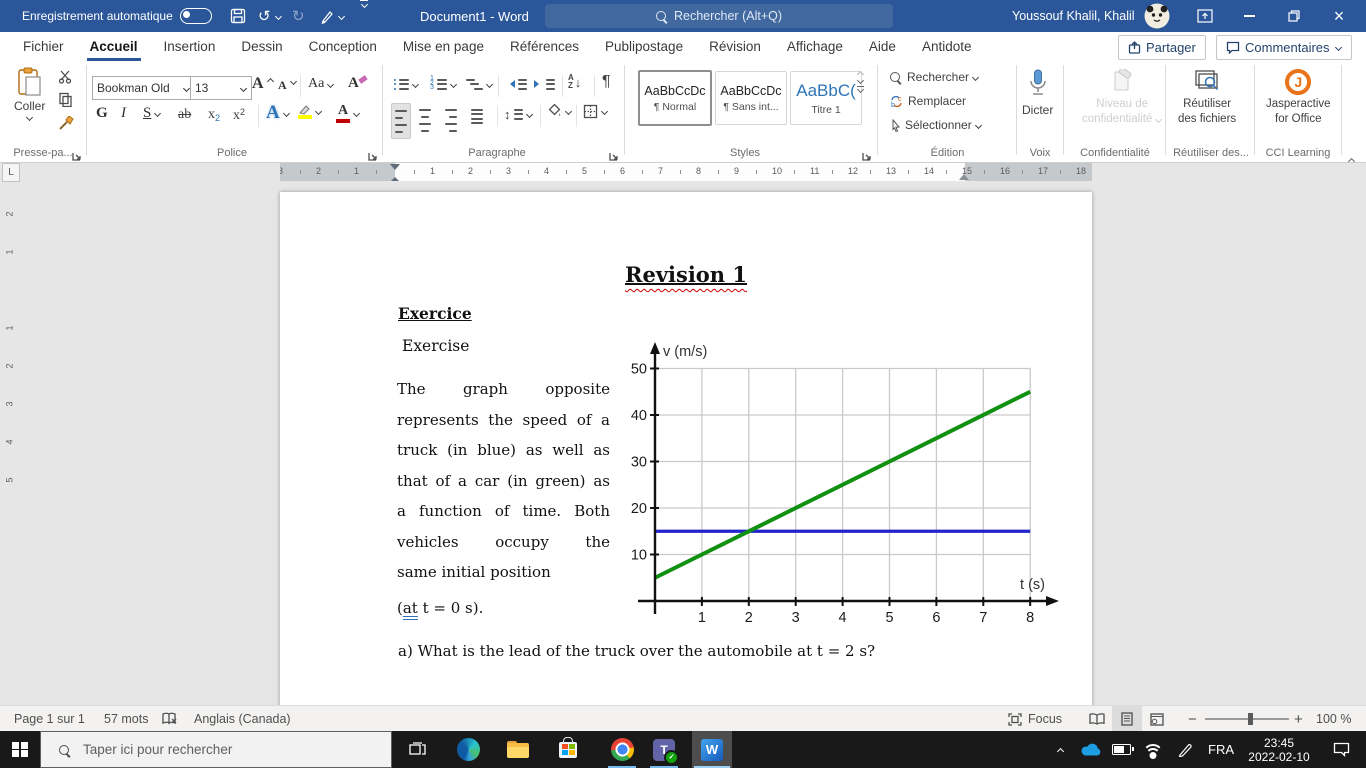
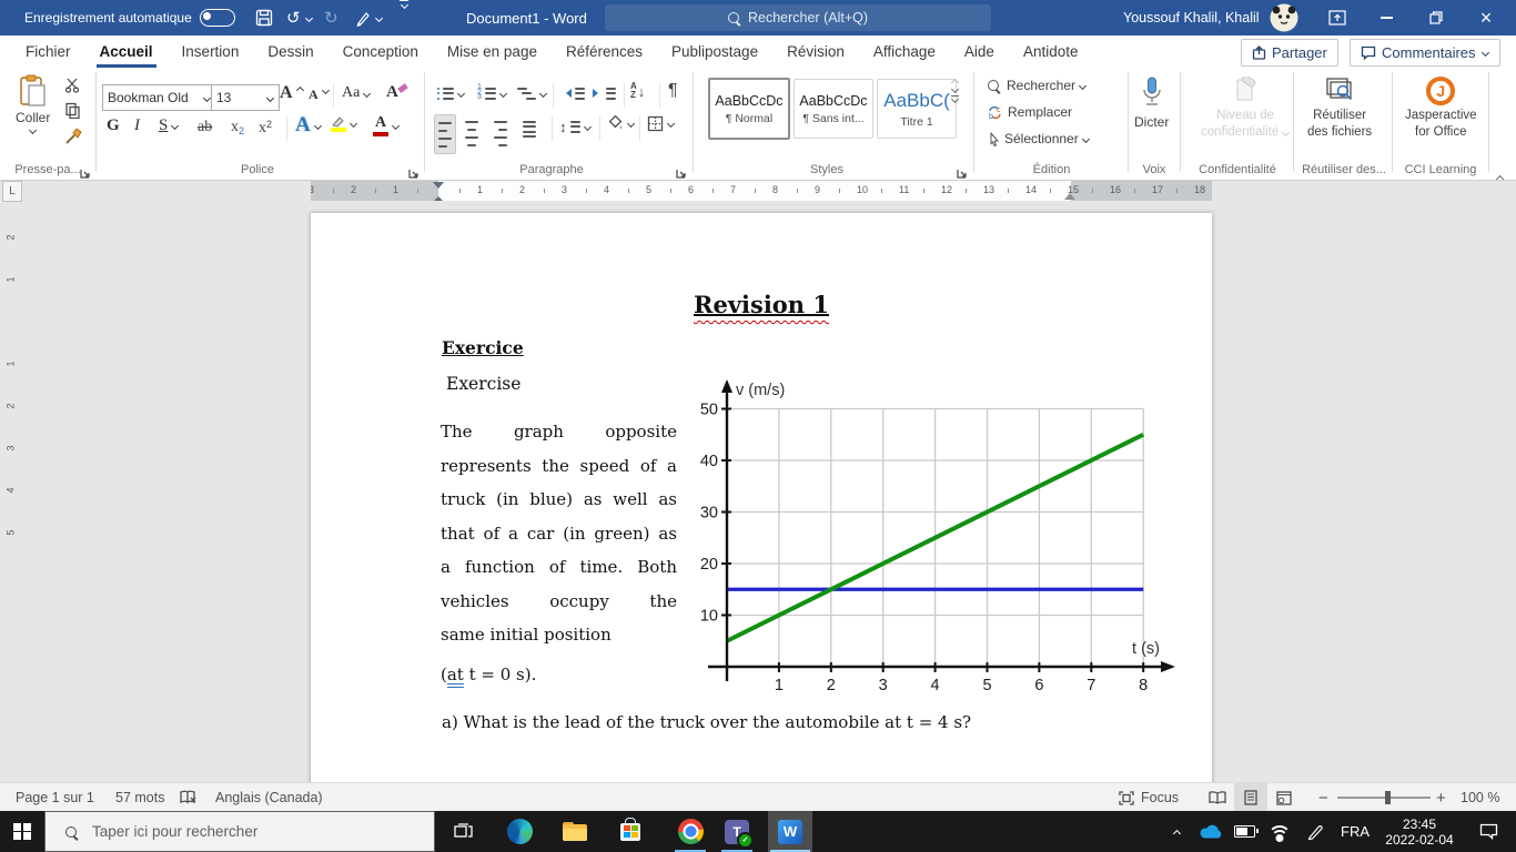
  Enregistrement automatique
  ↺
  ↻
  Document1 - Word
  Rechercher (Alt+Q)
  Youssouf Khalil, Khalil
  ×
  Fichier
  Accueil
  Insertion
  Dessin
  Conception
  Mise en page
  Références
  Publipostage
  Révision
  Affichage
  Aide
  Antidote
  Partager
  Commentaires
  Coller
  Presse-pa...
  Bookman Old
  13
  A
  A
  Aa
  A
  G
  I
  S
  ab
  x
  2
  x
  2
  A
  A
  Police
  A
  Z
  ↓
  ¶
  ↕
  Paragraphe
  AaBbCcDc
  ¶ Normal
  AaBbCcDc
  ¶ Sans int...
  AaBbC(
  Titre 1
  Styles
  Rechercher
  Remplacer
  Sélectionner
  Édition
  Dicter
  Voix
  Niveau de
  confidentialité
  Confidentialité
  Réutiliser
  des fichiers
  Réutiliser des...
  J
  Jasperactive
  for Office
  CCI Learning
  L
  3
  2
  1
  1
  2
  3
  4
  5
  6
  7
  8
  9
  10
  11
  12
  13
  14
  15
  16
  17
  18
  Revision 1
  Exercice
  Exercise
  The graph opposite
  represents the speed of a
  truck (in blue) as well as
  that of a car (in green) as
  a function of time. Both
  vehicles occupy the
  same initial position
  (at t = 0 s).
- a) What is the lead of the truck over the automobile at t = 2 s?
+ a) What is the lead of the truck over the automobile at t = 4 s?
  1
  2
  3
  4
  5
  6
  7
  8
  10
  20
  30
  40
  50
  v (m/s)
  t (s)
  Page 1 sur 1
  57 mots
  Anglais (Canada)
  Focus
  −
  +
  100 %
  Taper ici pour rechercher
  T
  W
  FRA
  23:45
- 2022-02-10
+ 2022-02-04
